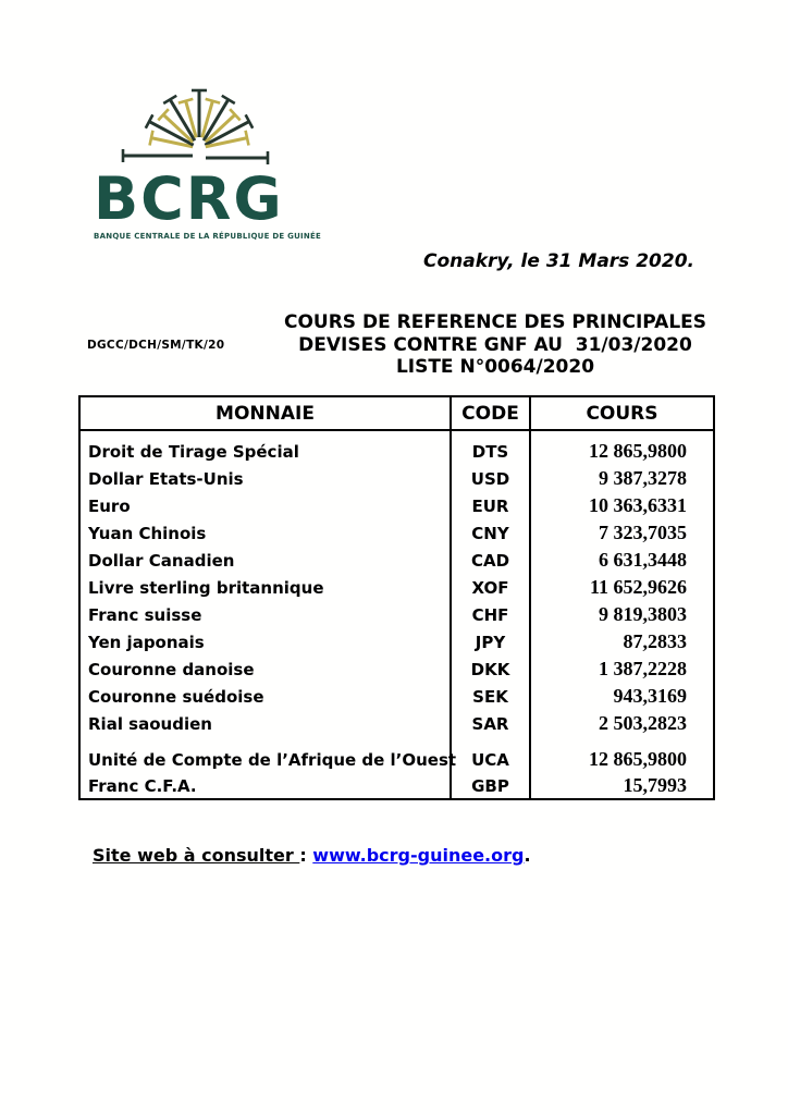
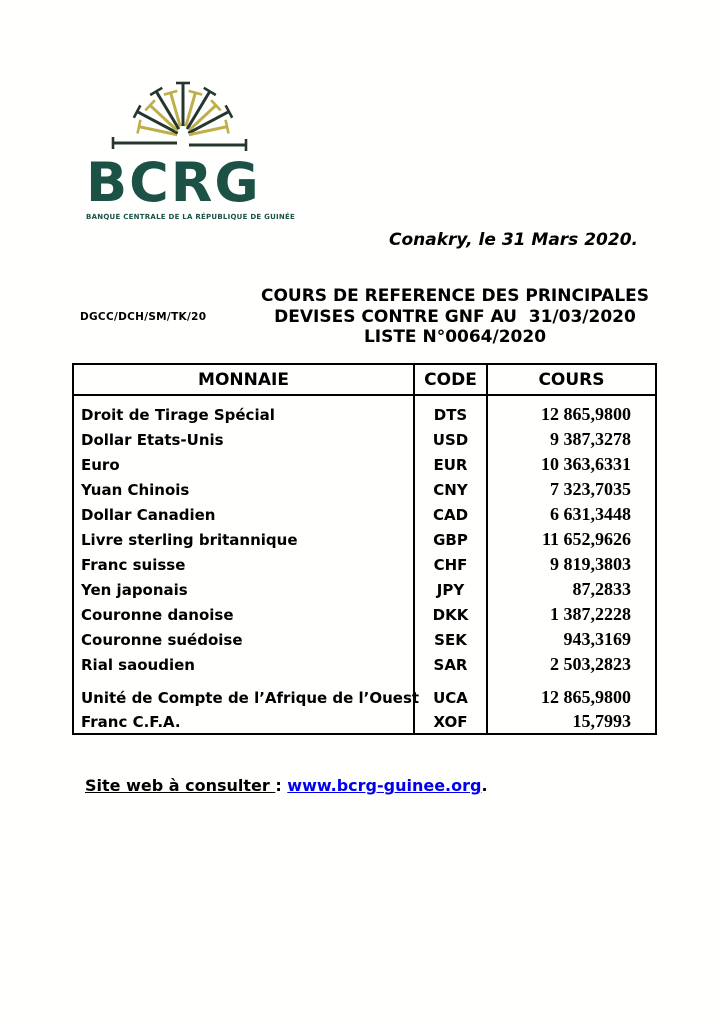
  BCRG
  BANQUE CENTRALE DE LA RÉPUBLIQUE DE GUINÉE
  Conakry, le 31 Mars 2020.
  DGCC/DCH/SM/TK/20
  COURS DE REFERENCE DES PRINCIPALES
  DEVISES CONTRE GNF AU 31/03/2020
  LISTE N°0064/2020
  MONNAIE	CODE	COURS
  Droit de Tirage Spécial	DTS	12 865,9800
  Dollar Etats-Unis	USD	9 387,3278
  Euro	EUR	10 363,6331
  Yuan Chinois	CNY	7 323,7035
  Dollar Canadien	CAD	6 631,3448
- Livre sterling britannique	XOF	11 652,9626
+ Livre sterling britannique	GBP	11 652,9626
  Franc suisse	CHF	9 819,3803
  Yen japonais	JPY	87,2833
  Couronne danoise	DKK	1 387,2228
  Couronne suédoise	SEK	943,3169
  Rial saoudien	SAR	2 503,2823
  Unité de Compte de l’Afrique de l’Ouest	UCA	12 865,9800
- Franc C.F.A.	GBP	15,7993
+ Franc C.F.A.	XOF	15,7993
  Site web à consulter : www.bcrg-guinee.org.
